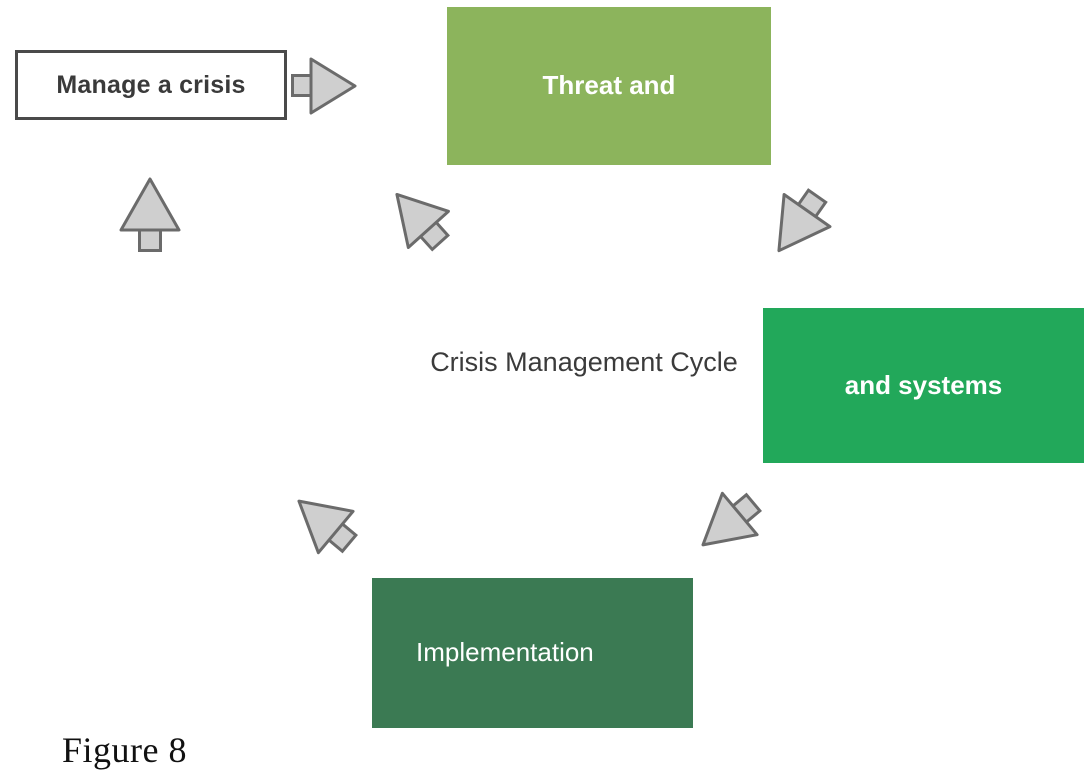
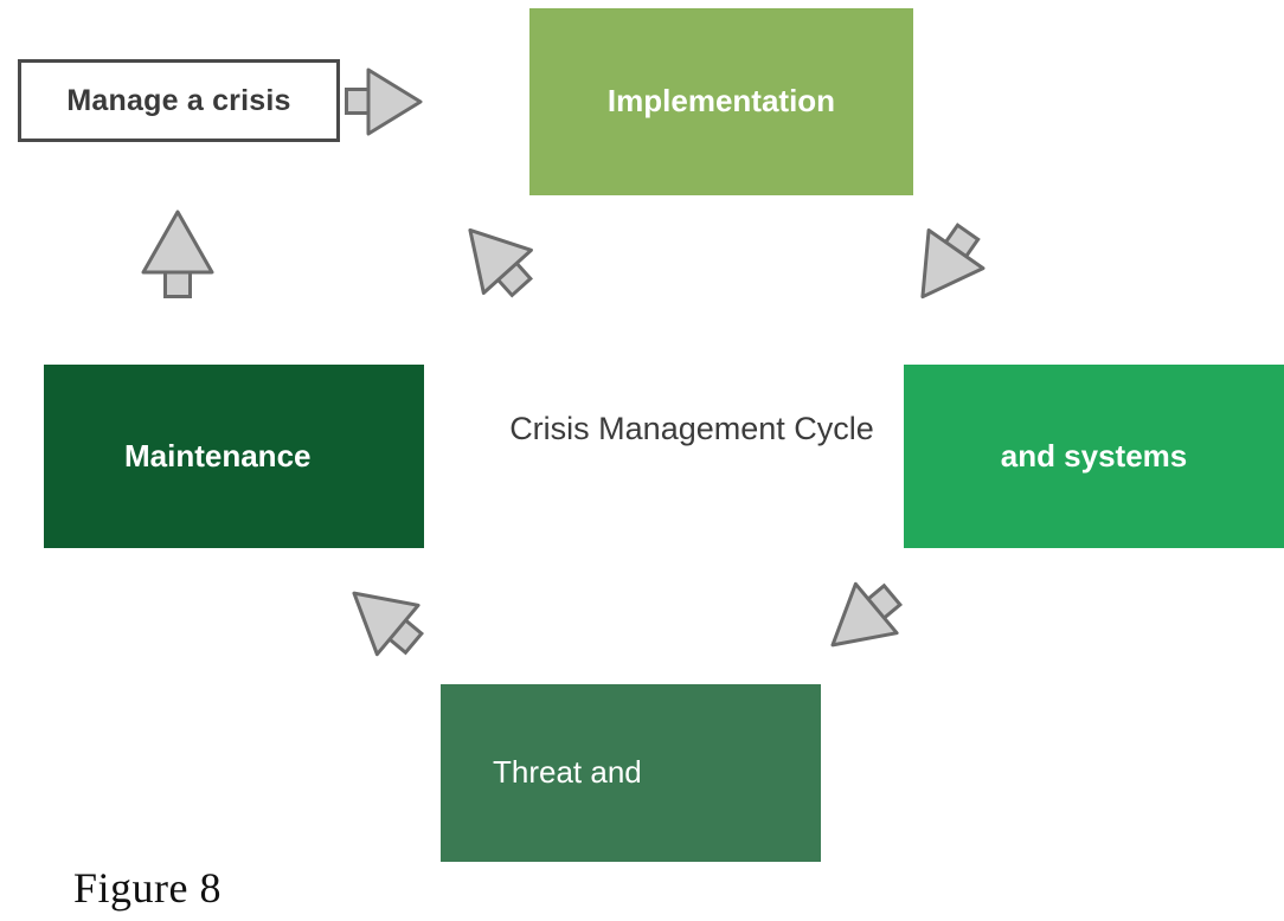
  Manage a crisis
- Threat and
+ Implementation
  and systems
+ Maintenance
- Implementation
+ Threat and
  Crisis Management Cycle
  Figure 8
